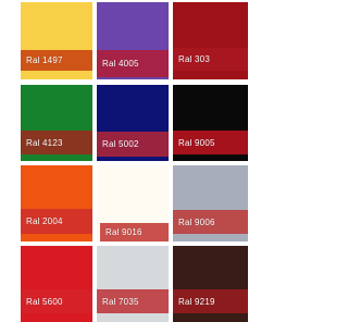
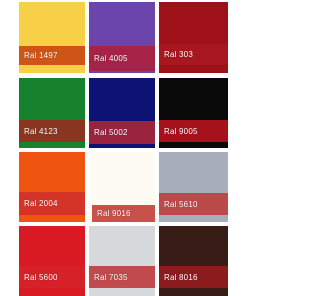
  Ral 1497
  Ral 4005
  Ral 303
  Ral 4123
  Ral 5002
  Ral 9005
  Ral 2004
  Ral 9016
- Ral 9006
+ Ral 5610
  Ral 5600
  Ral 7035
- Ral 9219
+ Ral 8016
